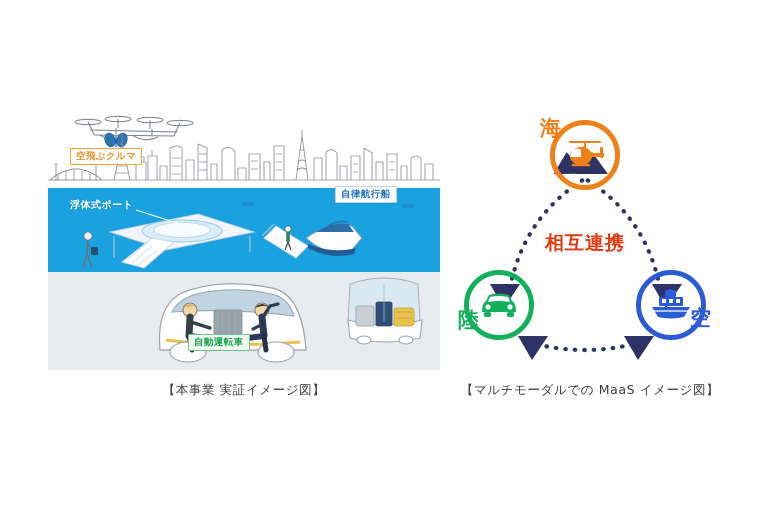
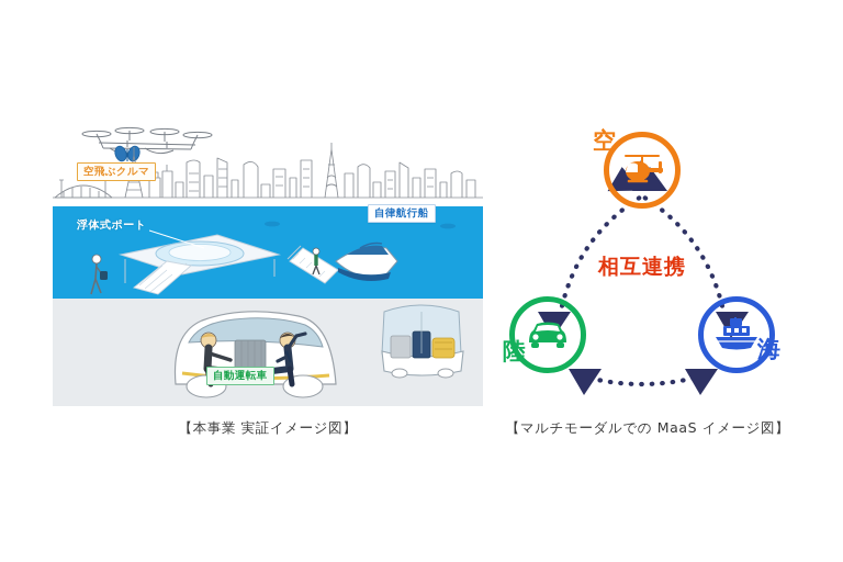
  空飛ぶクルマ
  浮体式ポート
  自律航行船
  自動運転車
  【本事業 実証イメージ図】
- 海
+ 空
  陸
- 空
+ 海
  相互連携
  【マルチモーダルでの MaaS イメージ図】
